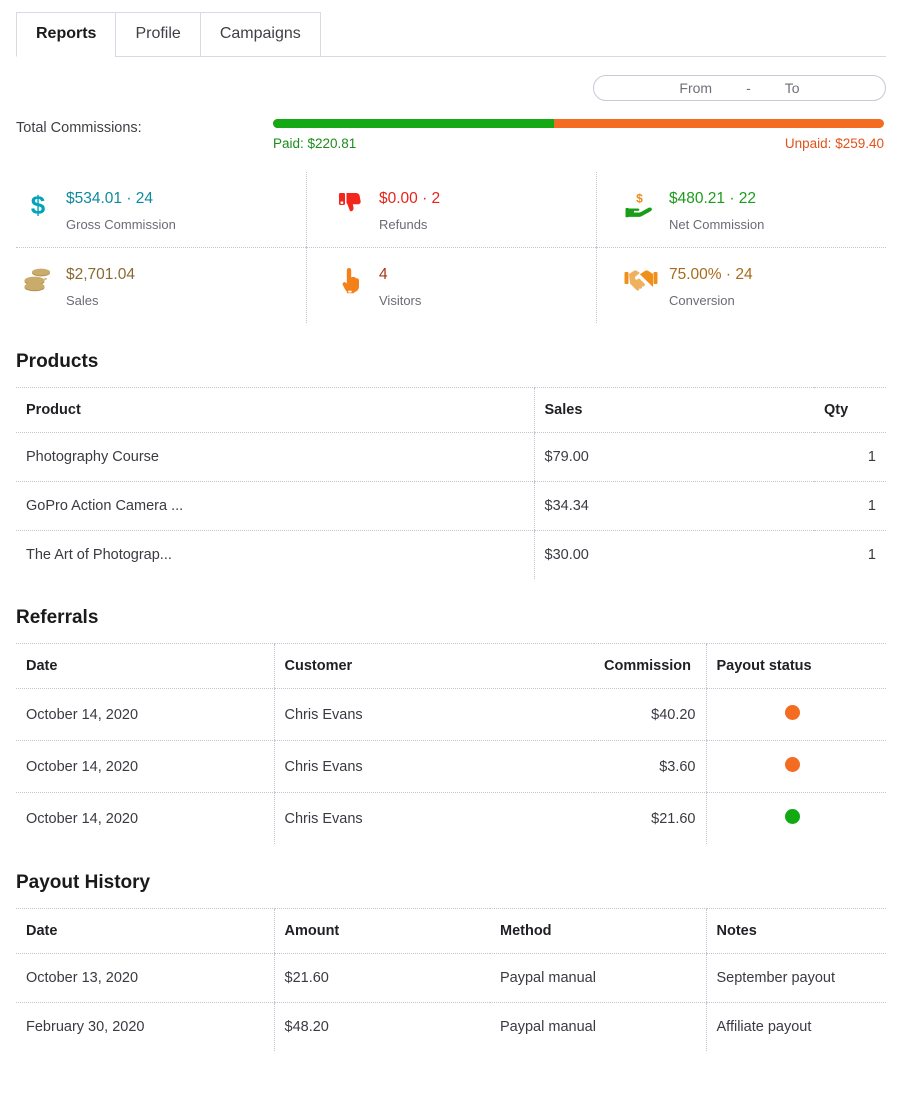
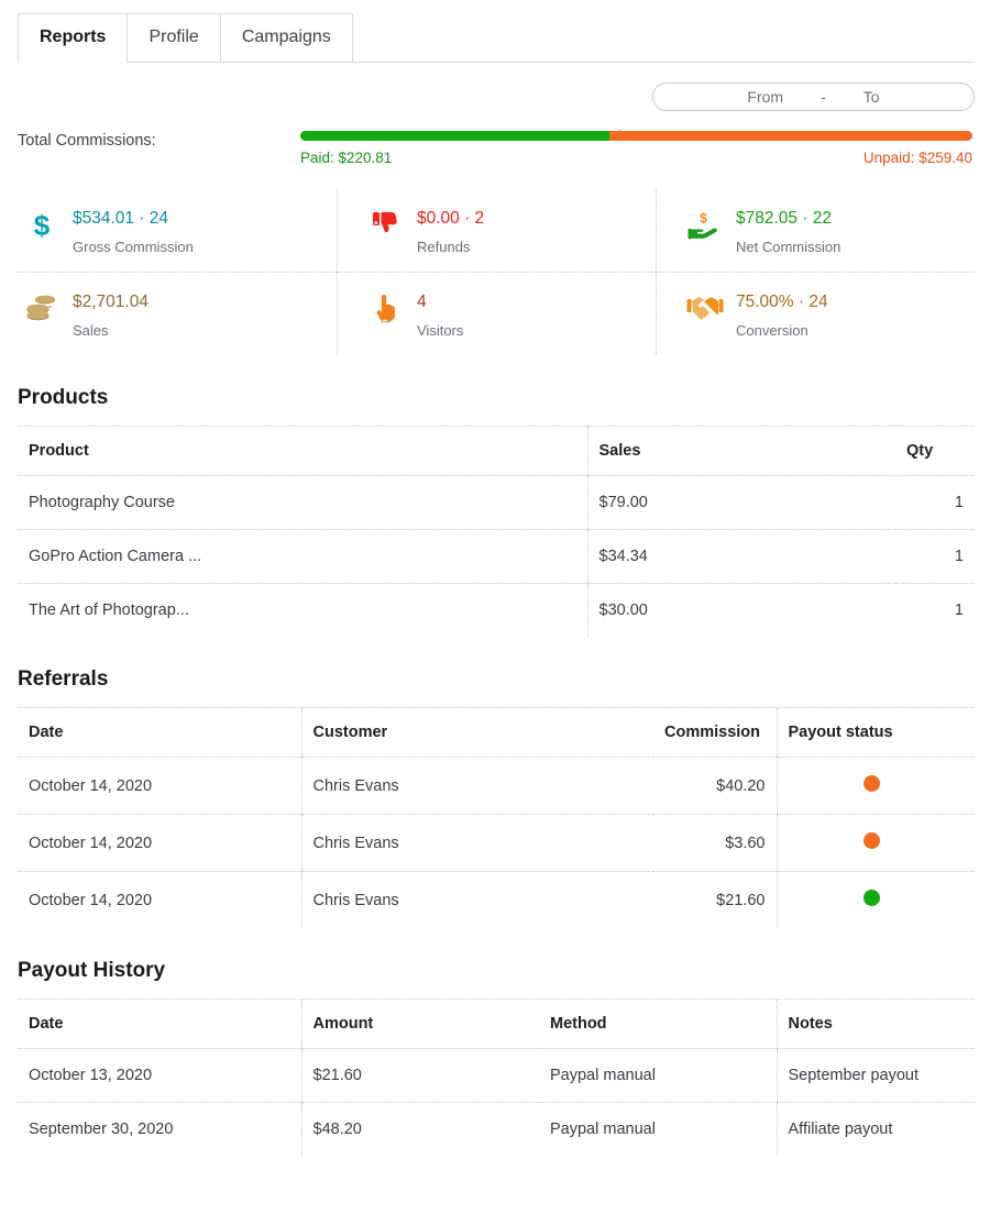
  Reports
  Profile
  Campaigns
  From
  -
  To
  Total Commissions:
  Paid: $220.81
  Unpaid: $259.40
  $
  $534.01 · 24
  Gross Commission
  $0.00 · 2
  Refunds
  $
- $480.21 · 22
+ $782.05 · 22
  Net Commission
  $2,701.04
  Sales
  4
  Visitors
  75.00% · 24
  Conversion
  Products
  Product	Sales	Qty
  Photography Course	$79.00	1
  GoPro Action Camera ...	$34.34	1
  The Art of Photograp...	$30.00	1
  Referrals
  Date	Customer	Commission	Payout status
  October 14, 2020	Chris Evans	$40.20
  October 14, 2020	Chris Evans	$3.60
  October 14, 2020	Chris Evans	$21.60
  Payout History
  Date	Amount	Method	Notes
  October 13, 2020	$21.60	Paypal manual	September payout
- February 30, 2020	$48.20	Paypal manual	Affiliate payout
+ September 30, 2020	$48.20	Paypal manual	Affiliate payout
